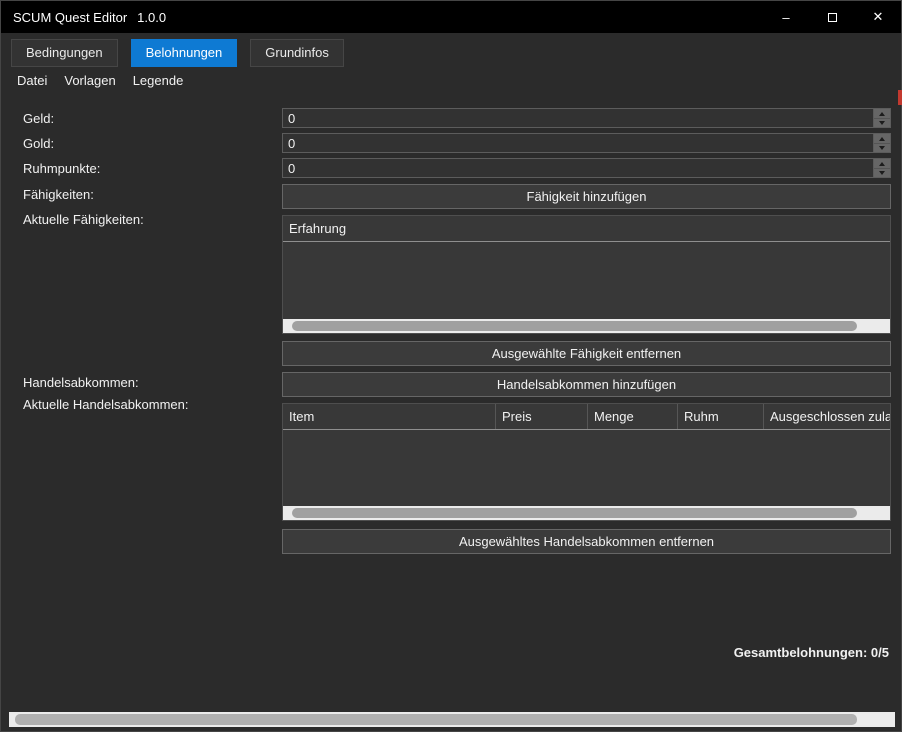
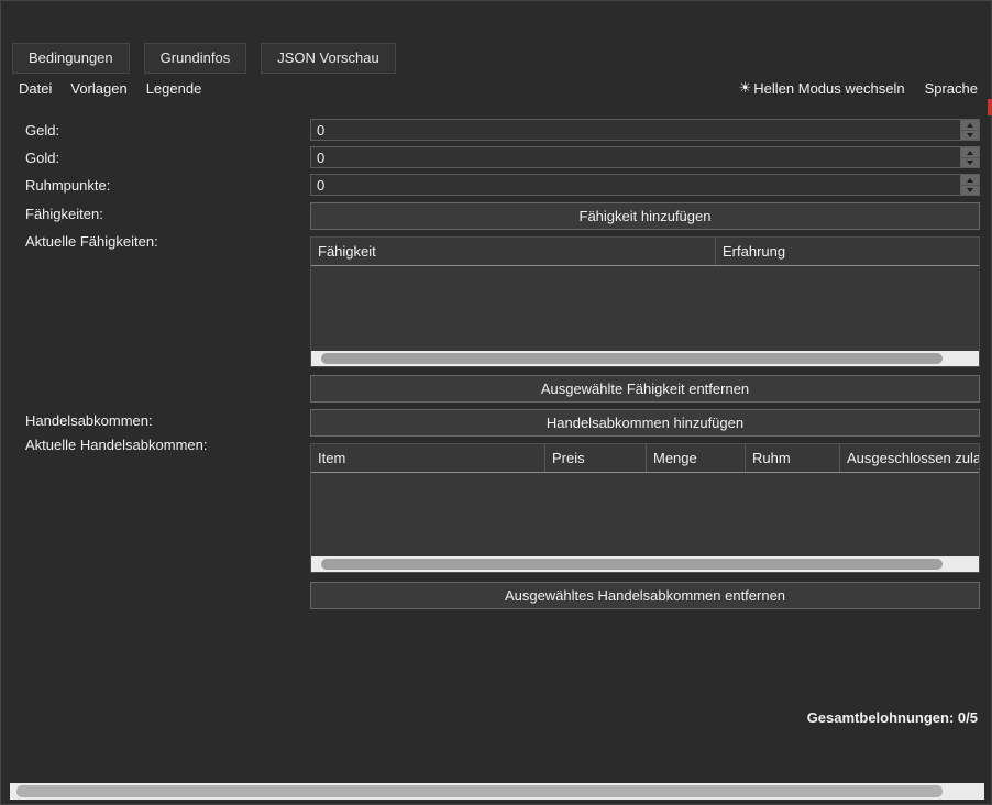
- SCUM Quest Editor
- 1.0.0
- –
- ✕
  Bedingungen
- Belohnungen
  Grundinfos
+ JSON Vorschau
  Datei
  Vorlagen
  Legende
+ ☀
+ Hellen Modus wechseln
+ Sprache
  Geld:
  Gold:
  Ruhmpunkte:
  Fähigkeiten:
  Aktuelle Fähigkeiten:
  Handelsabkommen:
  Aktuelle Handelsabkommen:
  0
  0
  0
  Fähigkeit hinzufügen
+ Fähigkeit
  Erfahrung
  Ausgewählte Fähigkeit entfernen
  Handelsabkommen hinzufügen
  Item
  Preis
  Menge
  Ruhm
  Ausgeschlossen zula
  Ausgewähltes Handelsabkommen entfernen
  Gesamtbelohnungen: 0/5
